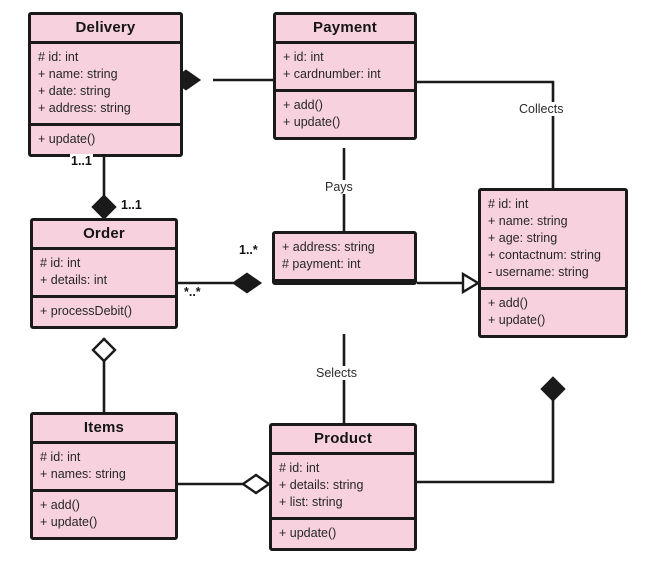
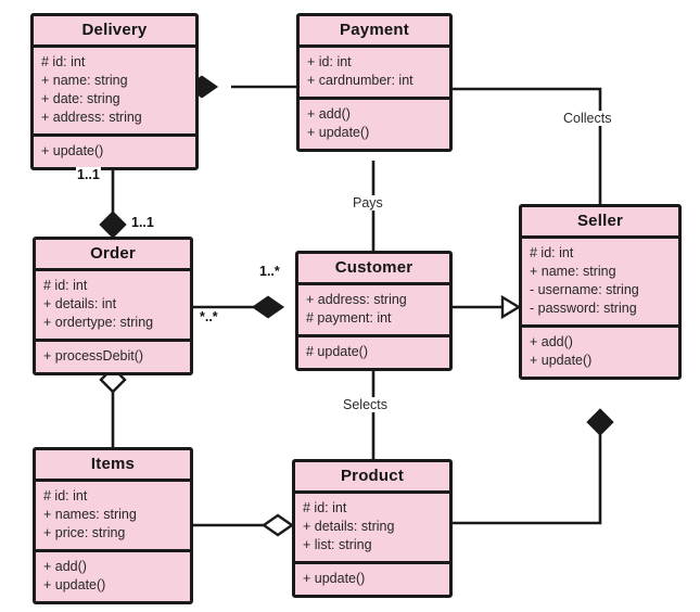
  Delivery
  # id: int
  + name: string
  + date: string
  + address: string
  + update()
  Payment
  + id: int
  + cardnumber: int
  + add()
  + update()
  Order
  # id: int
  + details: int
+ + ordertype: string
  + processDebit()
+ Customer
  + address: string
  # payment: int
+ # update()
+ Seller
  # id: int
  + name: string
- + age: string
- + contactnum: string
  - username: string
+ - password: string
  + add()
  + update()
  Items
  # id: int
  + names: string
+ + price: string
  + add()
  + update()
  Product
  # id: int
  + details: string
  + list: string
  + update()
  Collects
  Pays
  Selects
  1..1
  1..1
  *..*
  1..*
